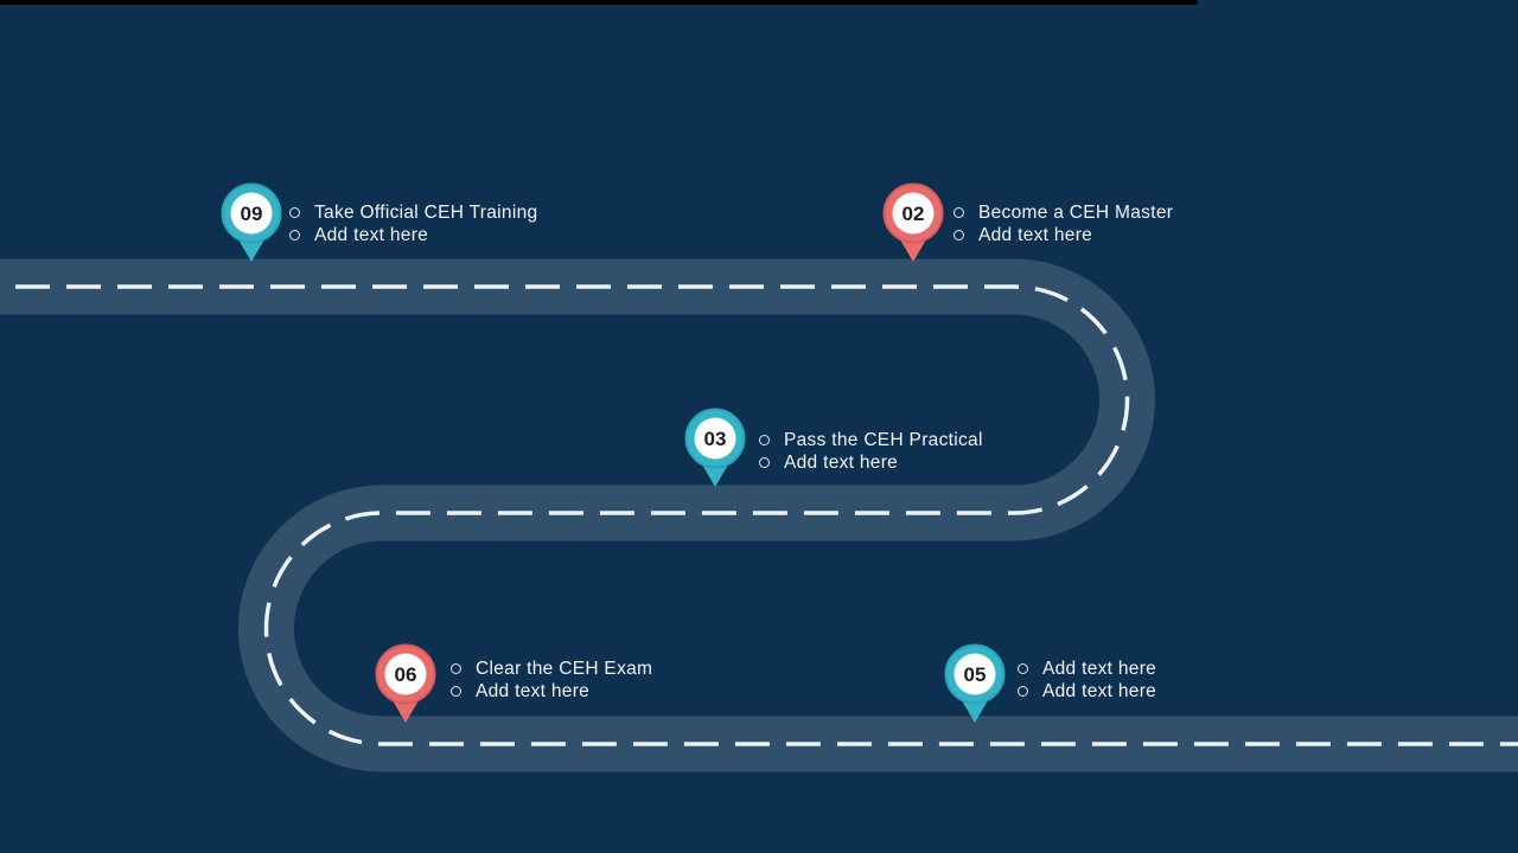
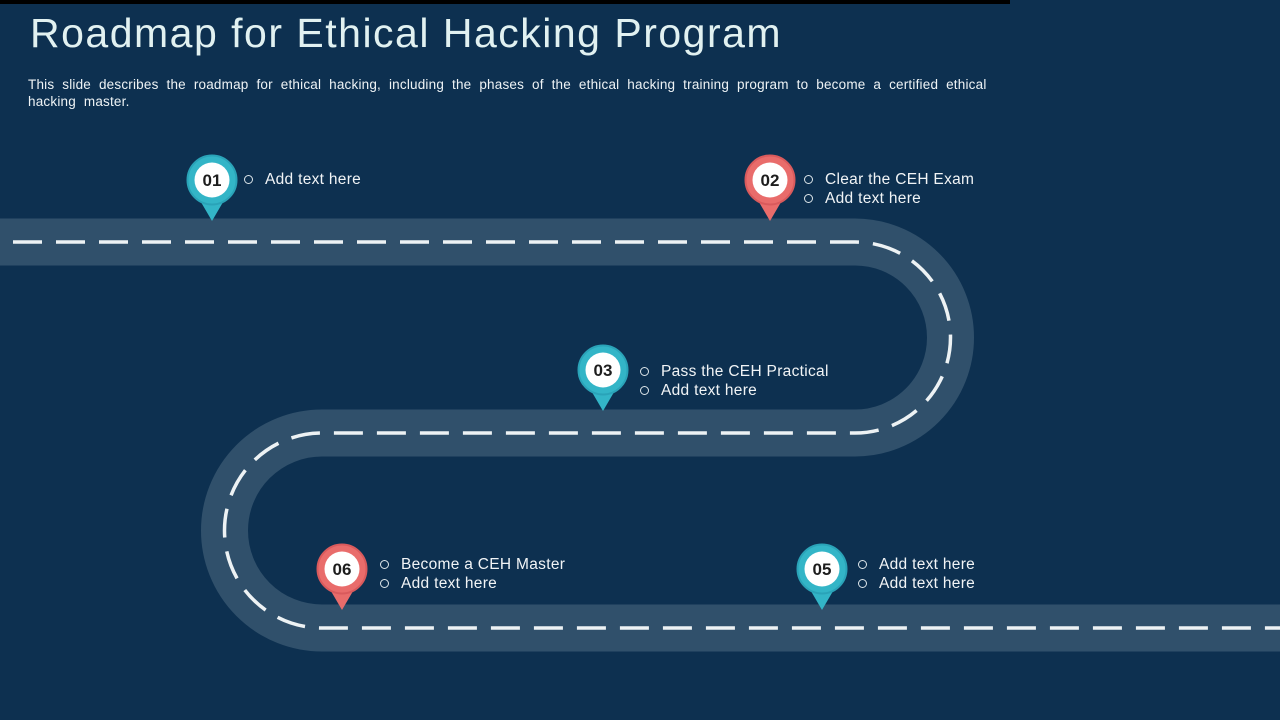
+ Roadmap for Ethical Hacking Program
+ This slide describes the roadmap for ethical hacking, including the phases of the ethical hacking training program to become a certified ethical hacking master.
- 09
+ 01
  02
  03
  06
  05
- Take Official CEH Training
  Add text here
- Become a CEH Master
+ Clear the CEH Exam
  Add text here
  Pass the CEH Practical
  Add text here
- Clear the CEH Exam
+ Become a CEH Master
  Add text here
  Add text here
  Add text here
